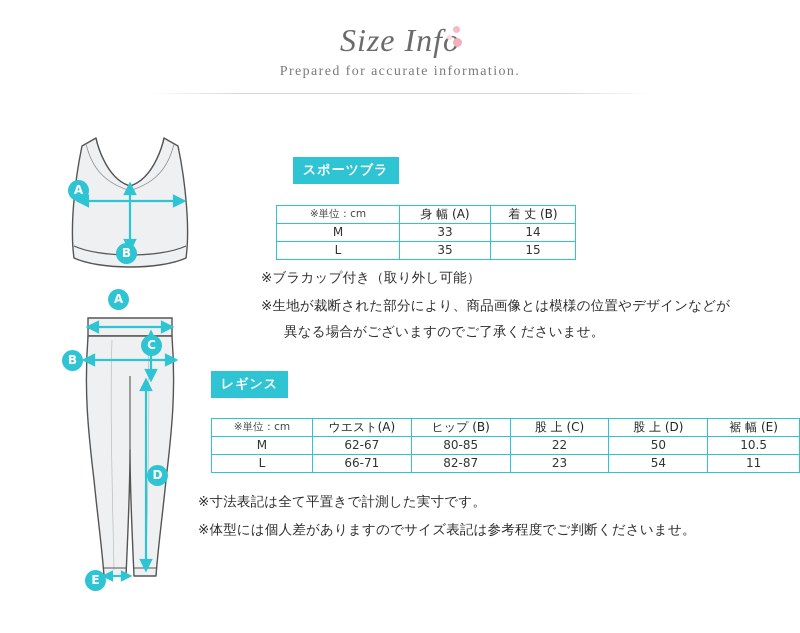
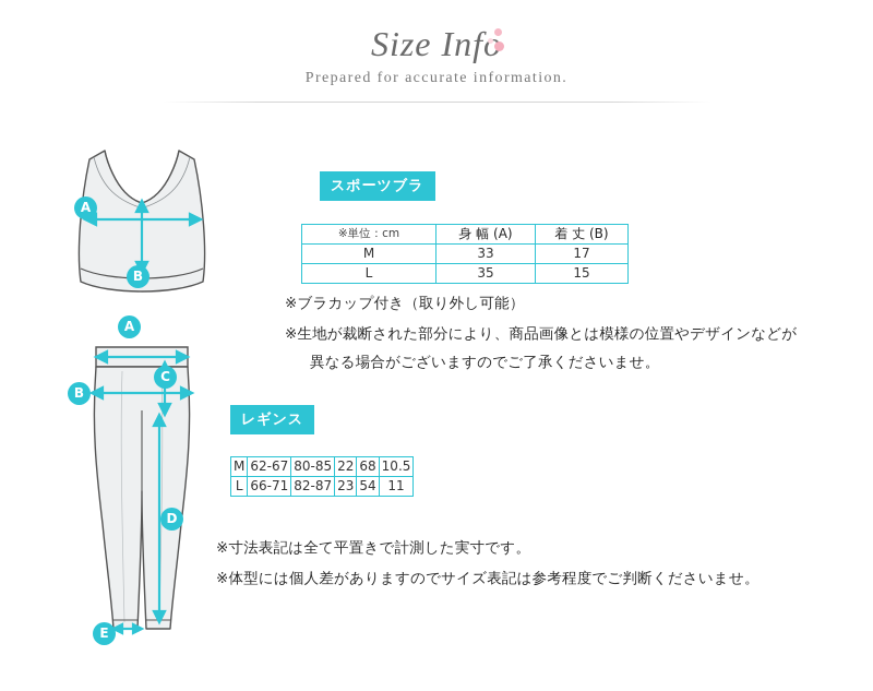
  Size Info
  Prepared for accurate information.
  A
  B
  A
  B
  C
  D
  E
  スポーツブラ
  ※単位：cm	身 幅 (A)	着 丈 (B)
- M	33	14
+ M	33	17
  L	35	15
  ※ブラカップ付き（取り外し可能）
  ※生地が裁断された部分により、商品画像とは模様の位置やデザインなどが
  異なる場合がございますのでご了承くださいませ。
  レギンス
- ※単位：cm	ウエスト(A)	ヒップ (B)	股 上 (C)	股 上 (D)	裾 幅 (E)
- M	62-67	80-85	22	50	10.5
+ M	62-67	80-85	22	68	10.5
  L	66-71	82-87	23	54	11
  ※寸法表記は全て平置きで計測した実寸です。
  ※体型には個人差がありますのでサイズ表記は参考程度でご判断くださいませ。
